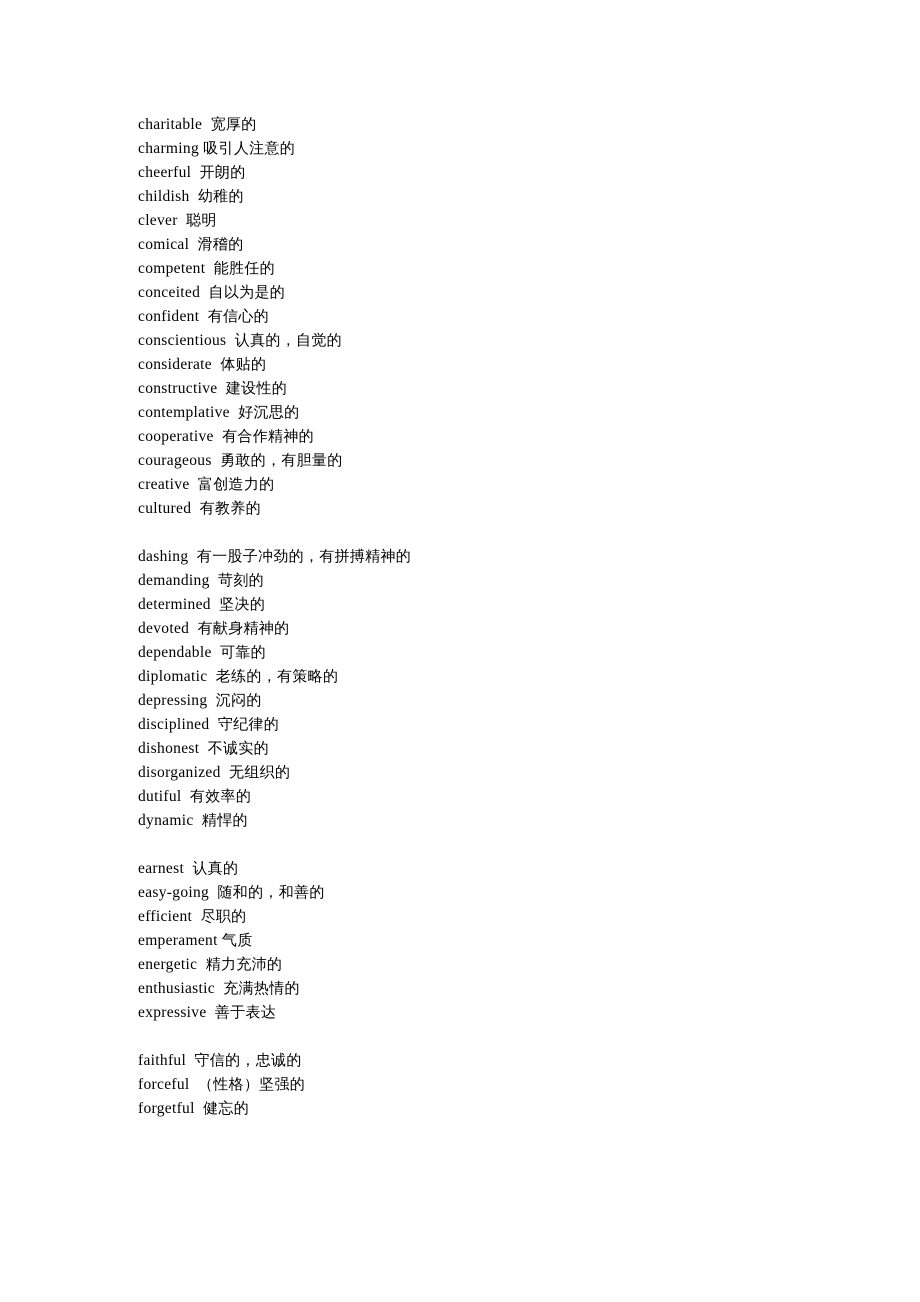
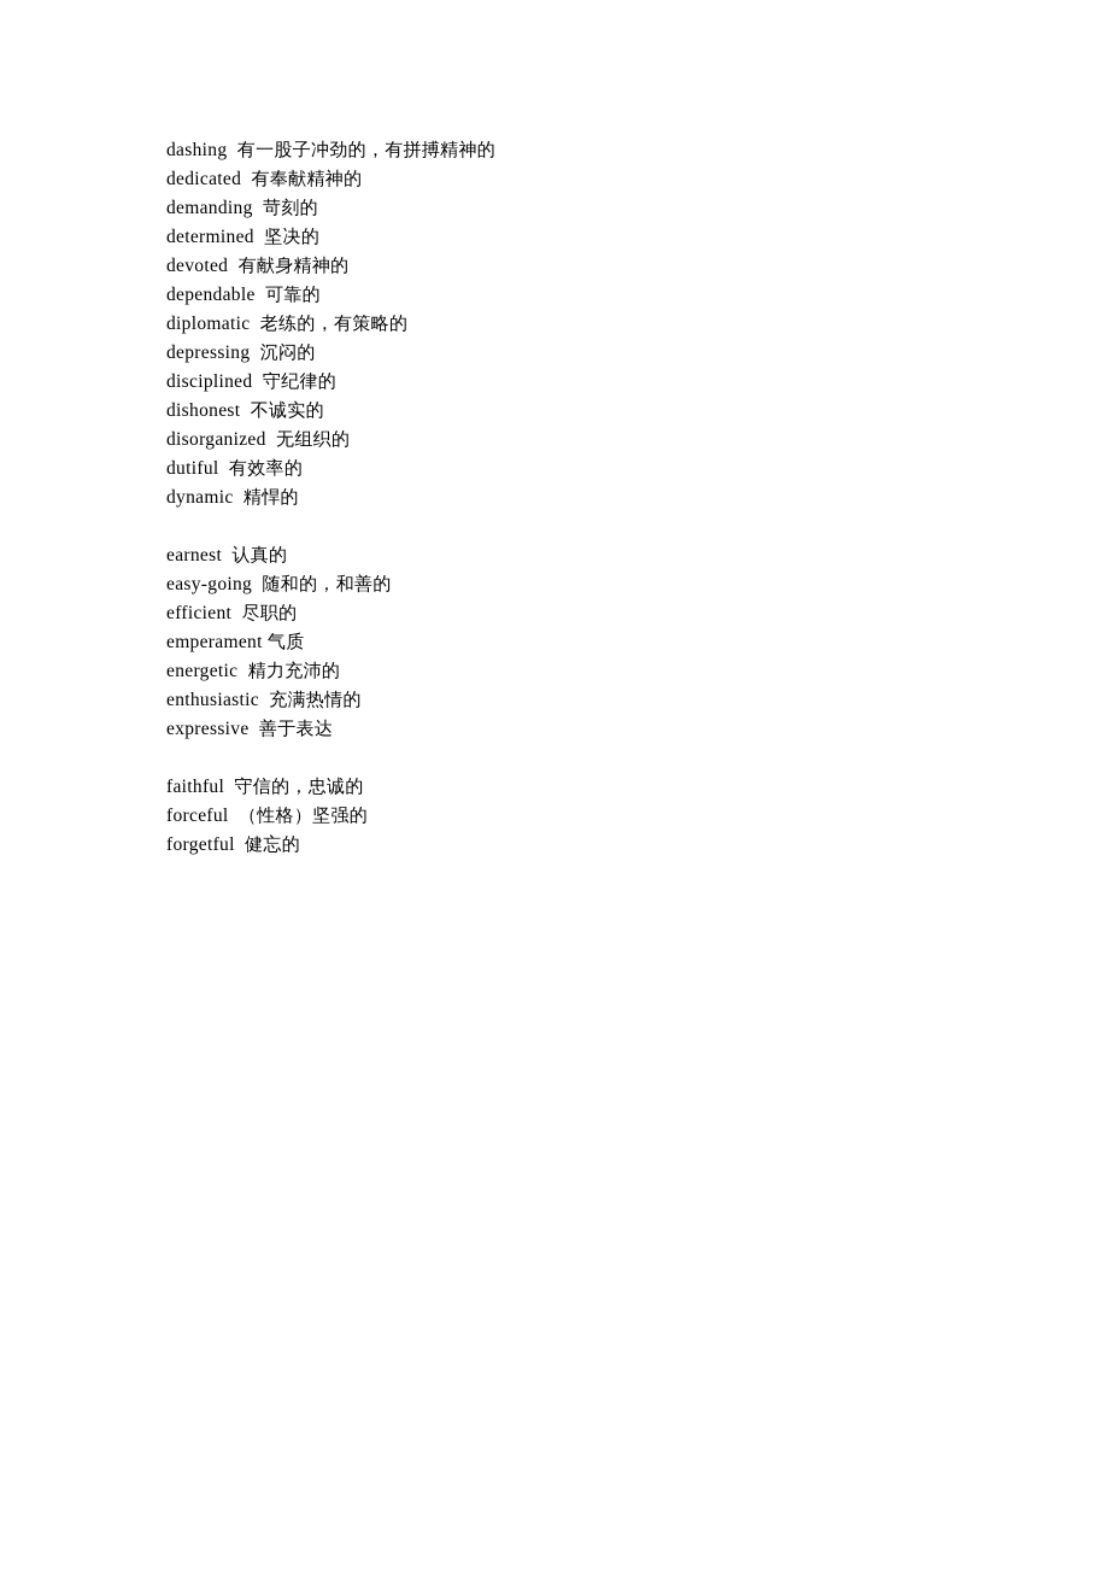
- charitable 宽厚的
- charming 吸引人注意的
- cheerful 开朗的
- childish 幼稚的
- clever 聪明
- comical 滑稽的
- competent 能胜任的
- conceited 自以为是的
- confident 有信心的
- conscientious 认真的，自觉的
- considerate 体贴的
- constructive 建设性的
- contemplative 好沉思的
- cooperative 有合作精神的
- courageous 勇敢的，有胆量的
- creative 富创造力的
- cultured 有教养的
  dashing 有一股子冲劲的，有拼搏精神的
+ dedicated 有奉献精神的
  demanding 苛刻的
  determined 坚决的
  devoted 有献身精神的
  dependable 可靠的
  diplomatic 老练的，有策略的
  depressing 沉闷的
  disciplined 守纪律的
  dishonest 不诚实的
  disorganized 无组织的
  dutiful 有效率的
  dynamic 精悍的
  earnest 认真的
  easy-going 随和的，和善的
  efficient 尽职的
  emperament 气质
  energetic 精力充沛的
  enthusiastic 充满热情的
  expressive 善于表达
  faithful 守信的，忠诚的
  forceful （性格）坚强的
  forgetful 健忘的
